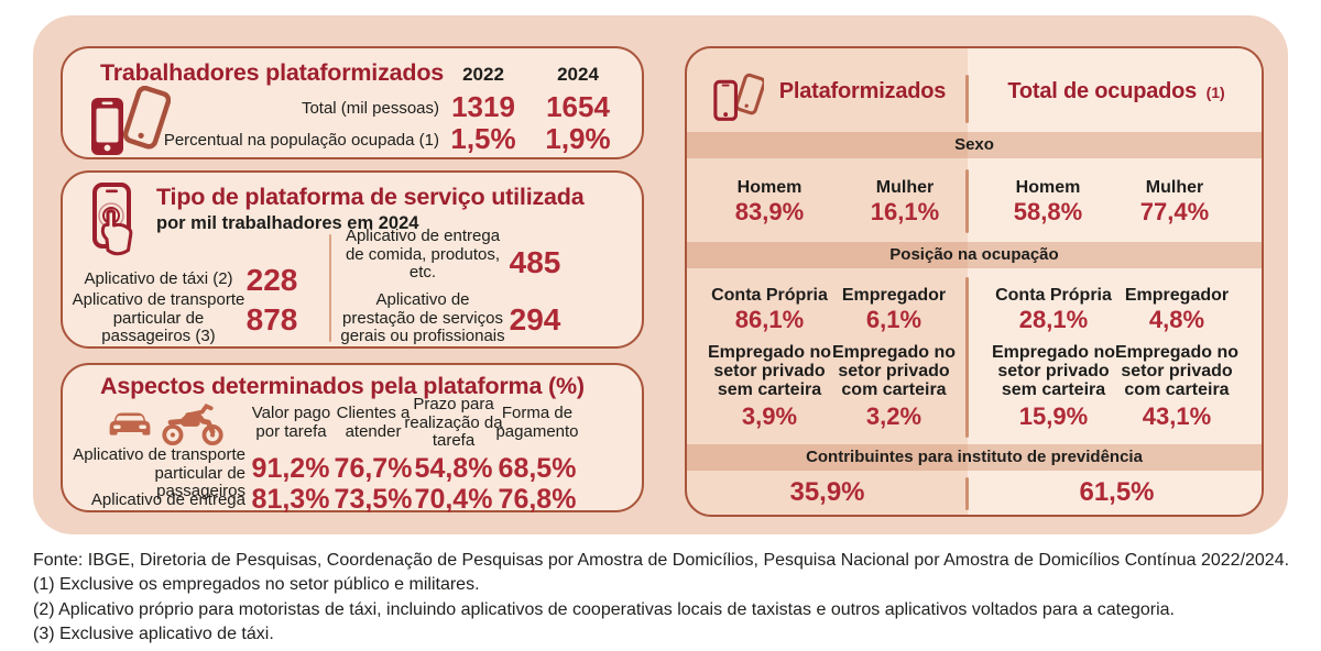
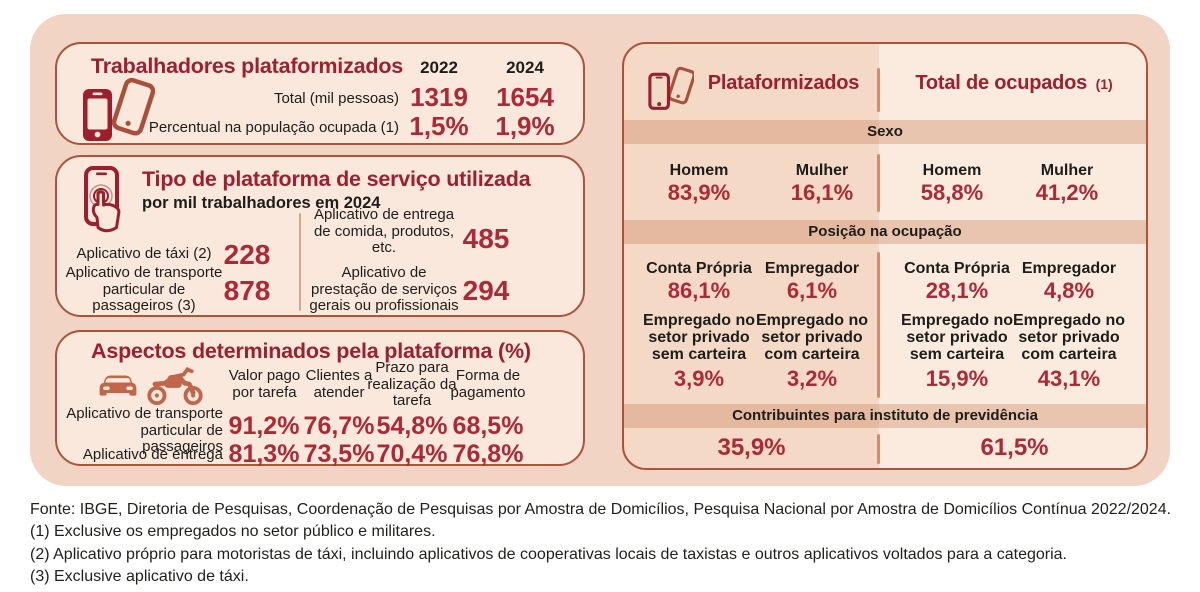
  Trabalhadores plataformizados
  2022
  2024
  Total (mil pessoas)
  1319
  1654
  Percentual na população ocupada (1)
  1,5%
  1,9%
  Tipo de plataforma de serviço utilizada
  por mil trabalhadores em 2024
  Aplicativo de táxi (2)
  228
  Aplicativo de entrega de comida, produtos, etc.
  485
  Aplicativo de transporte particular de passageiros (3)
  878
  Aplicativo de prestação de serviços gerais ou profissionais
  294
  Aspectos determinados pela plataforma (%)
  Valor pago por tarefa
  Clientes a atender
  Prazo para realização da tarefa
  Forma de pagamento
  Aplicativo de transporte particular de passageiros
  91,2%
  76,7%
  54,8%
  68,5%
  Aplicativo de entrega
  81,3%
  73,5%
  70,4%
  76,8%
  Plataformizados
  Total de ocupados (1)
  Sexo
  Homem
  83,9%
  Mulher
  16,1%
  Homem
  58,8%
  Mulher
- 77,4%
+ 41,2%
  Posição na ocupação
  Conta Própria
  86,1%
  Empregador
  6,1%
  Conta Própria
  28,1%
  Empregador
  4,8%
  Empregado no setor privado sem carteira
  3,9%
  Empregado no setor privado com carteira
  3,2%
  Empregado no setor privado sem carteira
  15,9%
  Empregado no setor privado com carteira
  43,1%
  Contribuintes para instituto de previdência
  35,9%
  61,5%
  Fonte: IBGE, Diretoria de Pesquisas, Coordenação de Pesquisas por Amostra de Domicílios, Pesquisa Nacional por Amostra de Domicílios Contínua 2022/2024.
  (1) Exclusive os empregados no setor público e militares.
  (2) Aplicativo próprio para motoristas de táxi, incluindo aplicativos de cooperativas locais de taxistas e outros aplicativos voltados para a categoria.
  (3) Exclusive aplicativo de táxi.
